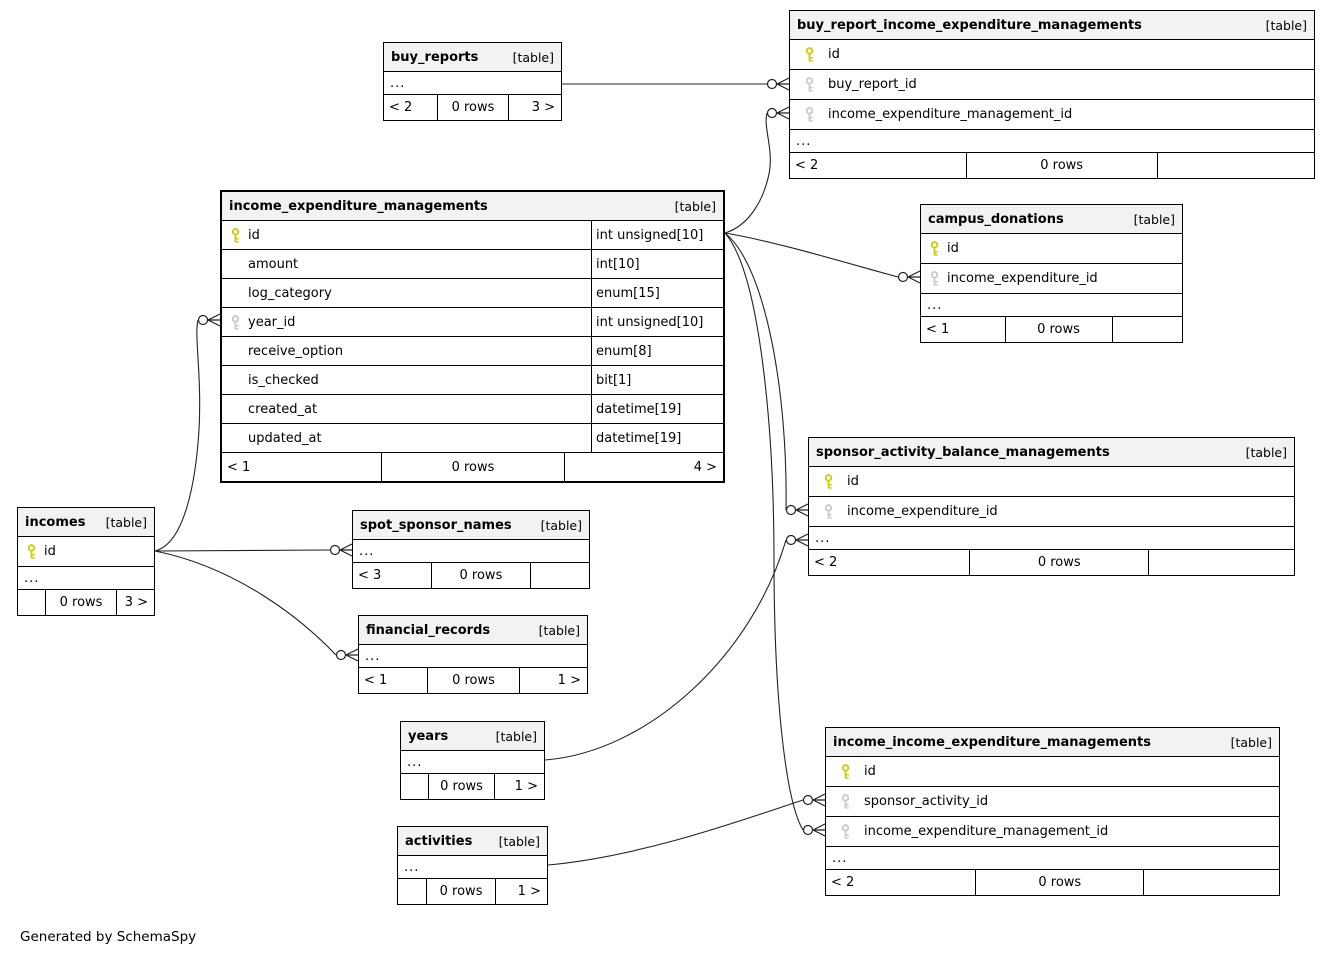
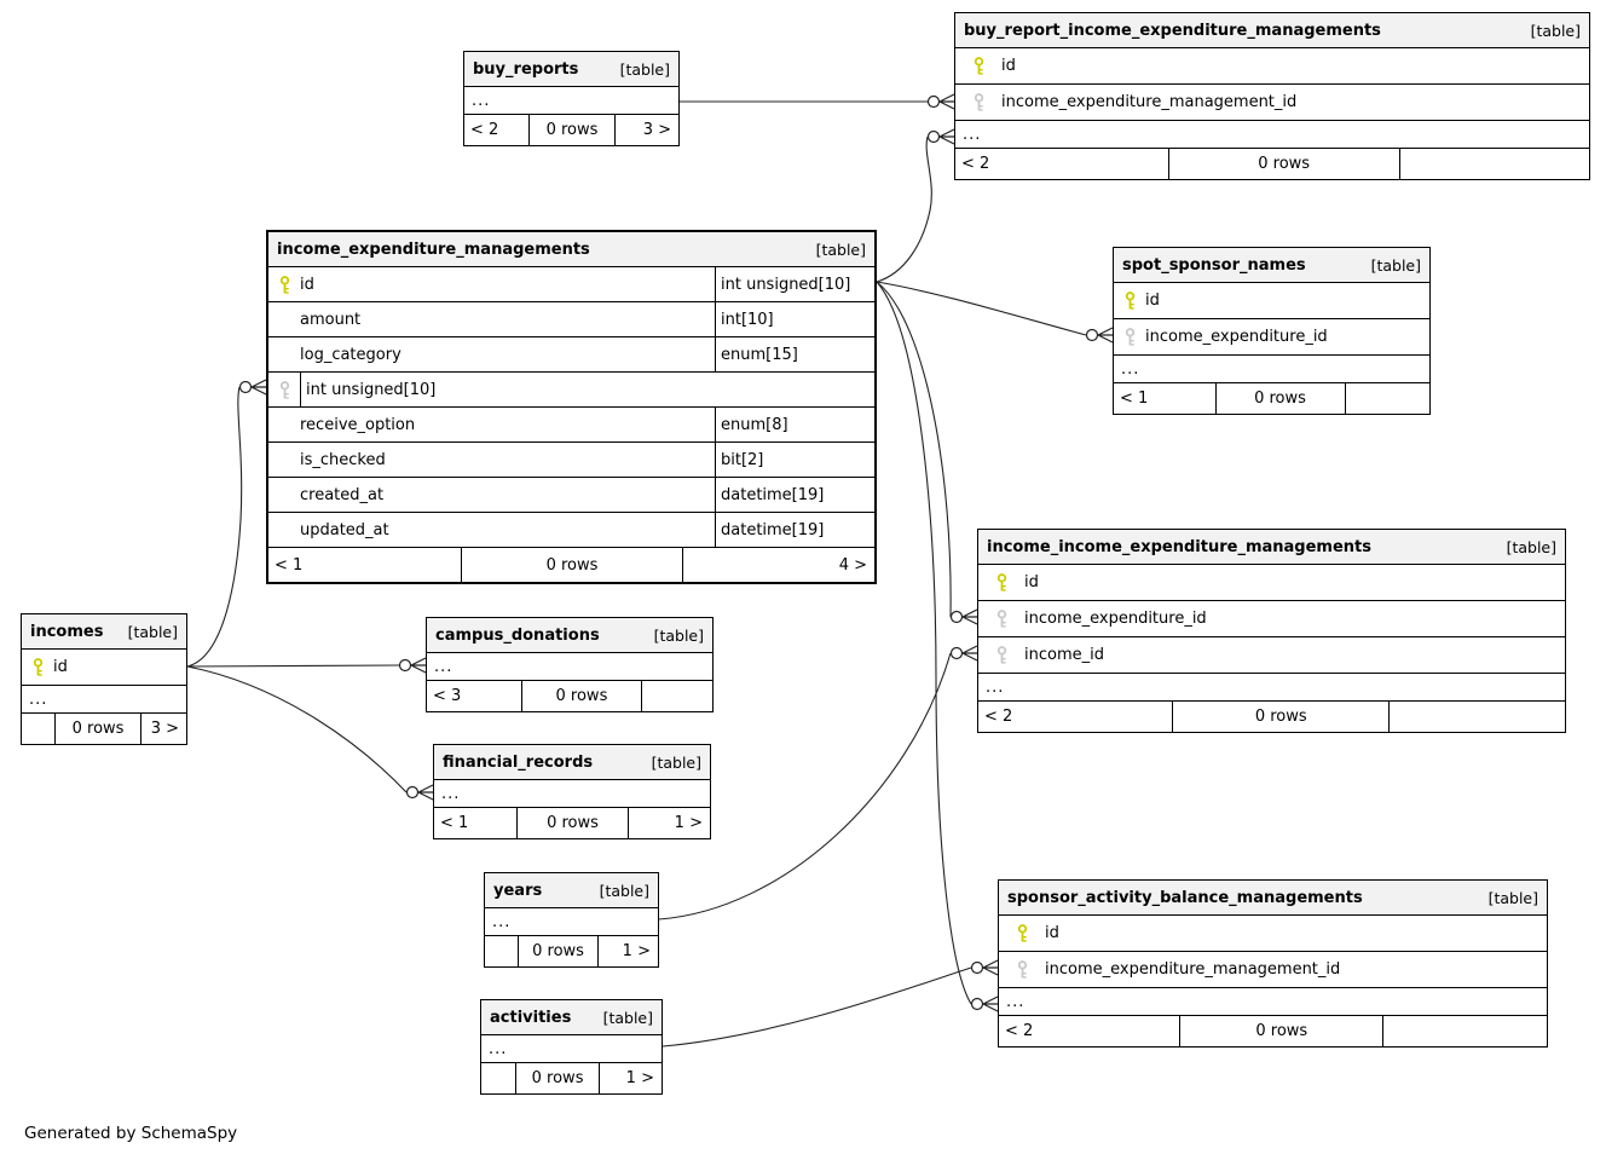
  buy_reports
  [table]
  ...
  < 2
  0 rows
  3 >
  buy_report_income_expenditure_managements
  [table]
  id
- buy_report_id
  income_expenditure_management_id
  ...
  < 2
  0 rows
  income_expenditure_managements
  [table]
  id
  int unsigned[10]
  amount
  int[10]
  log_category
  enum[15]
- year_id
  int unsigned[10]
  receive_option
  enum[8]
  is_checked
- bit[1]
+ bit[2]
  created_at
  datetime[19]
  updated_at
  datetime[19]
  < 1
  0 rows
  4 >
- campus_donations
+ spot_sponsor_names
  [table]
  id
  income_expenditure_id
  ...
  < 1
  0 rows
- sponsor_activity_balance_managements
+ income_income_expenditure_managements
  [table]
  id
  income_expenditure_id
+ income_id
  ...
  < 2
  0 rows
  incomes
  [table]
  id
  ...
  0 rows
  3 >
- spot_sponsor_names
+ campus_donations
  [table]
  ...
  < 3
  0 rows
  financial_records
  [table]
  ...
  < 1
  0 rows
  1 >
  years
  [table]
  ...
  0 rows
  1 >
  activities
  [table]
  ...
  0 rows
  1 >
- income_income_expenditure_managements
+ sponsor_activity_balance_managements
  [table]
  id
- sponsor_activity_id
  income_expenditure_management_id
  ...
  < 2
  0 rows
  Generated by SchemaSpy
